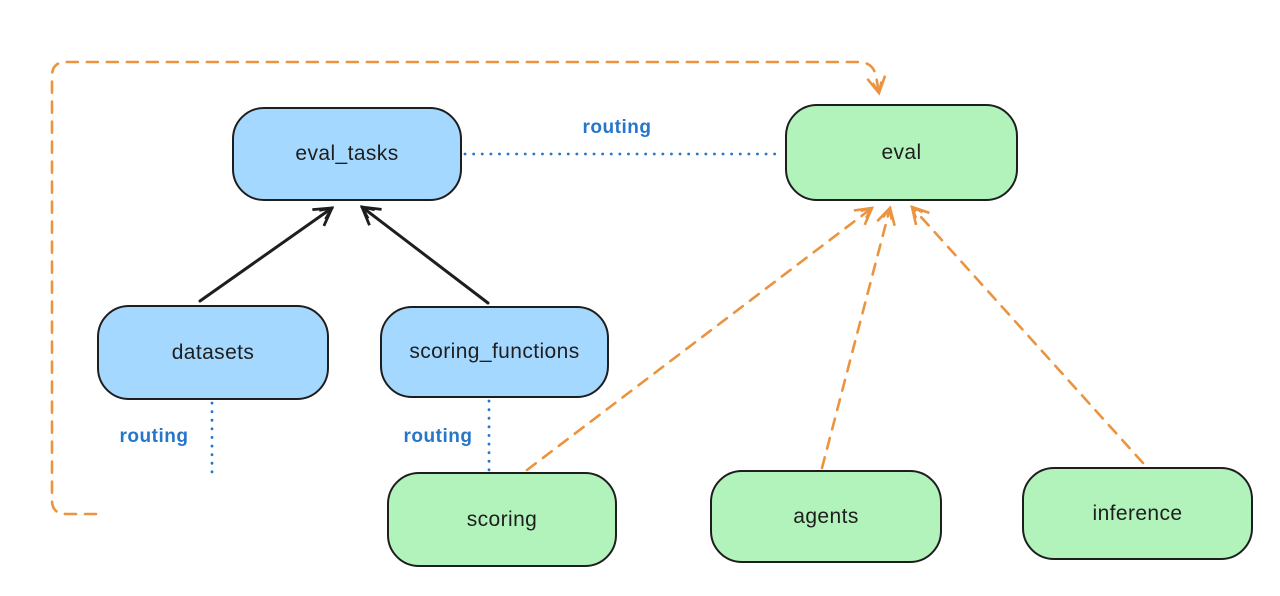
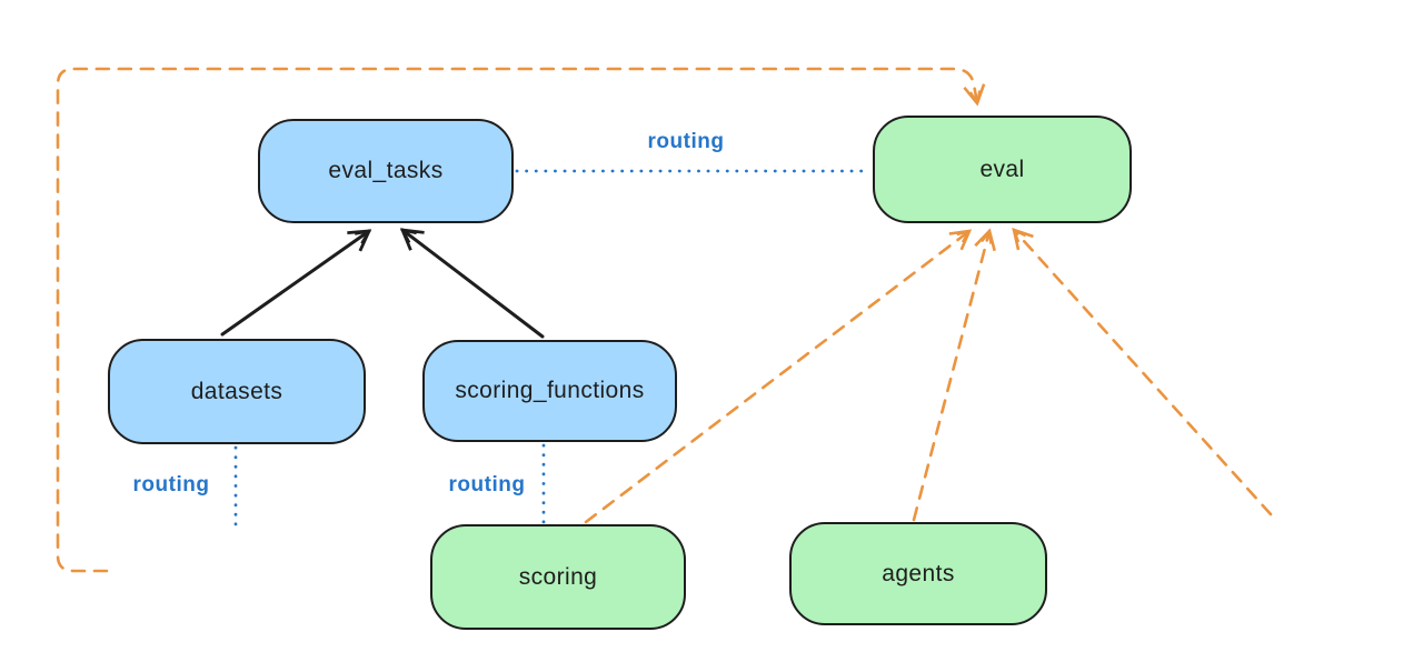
  eval_tasks
  eval
  datasets
  scoring_functions
  scoring
  agents
- inference
  routing
  routing
  routing
